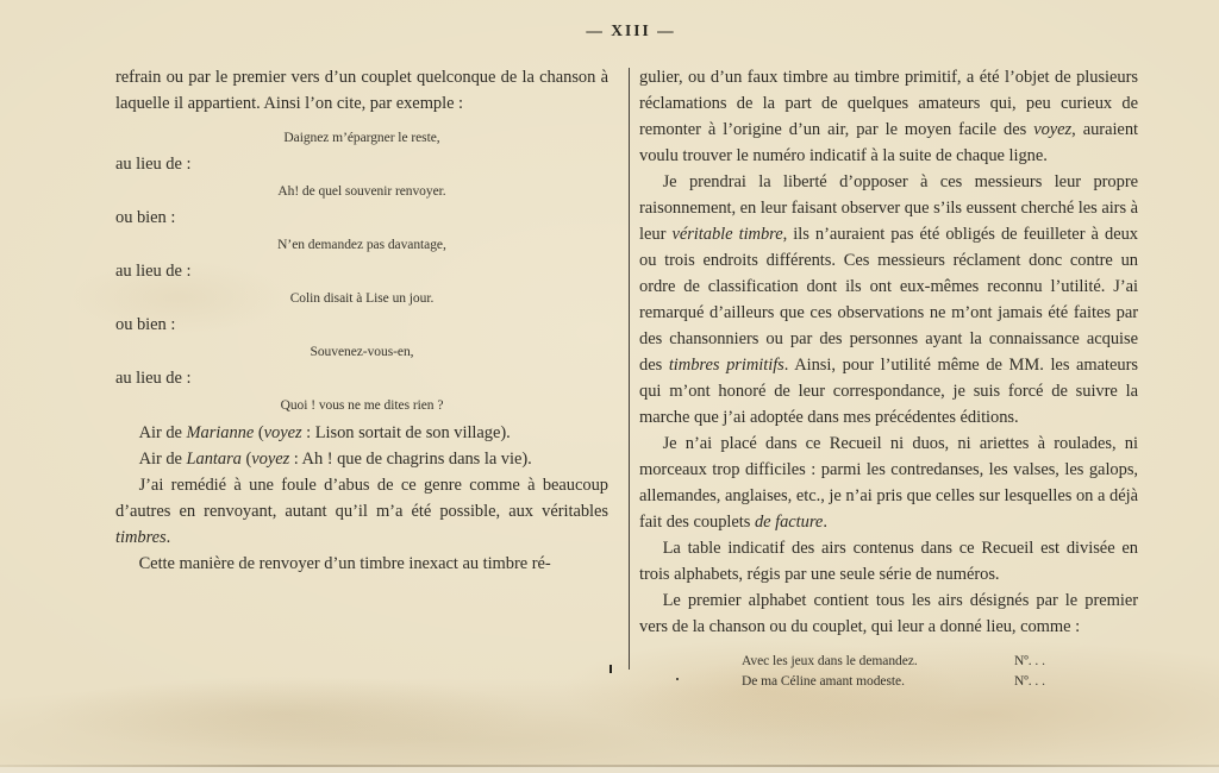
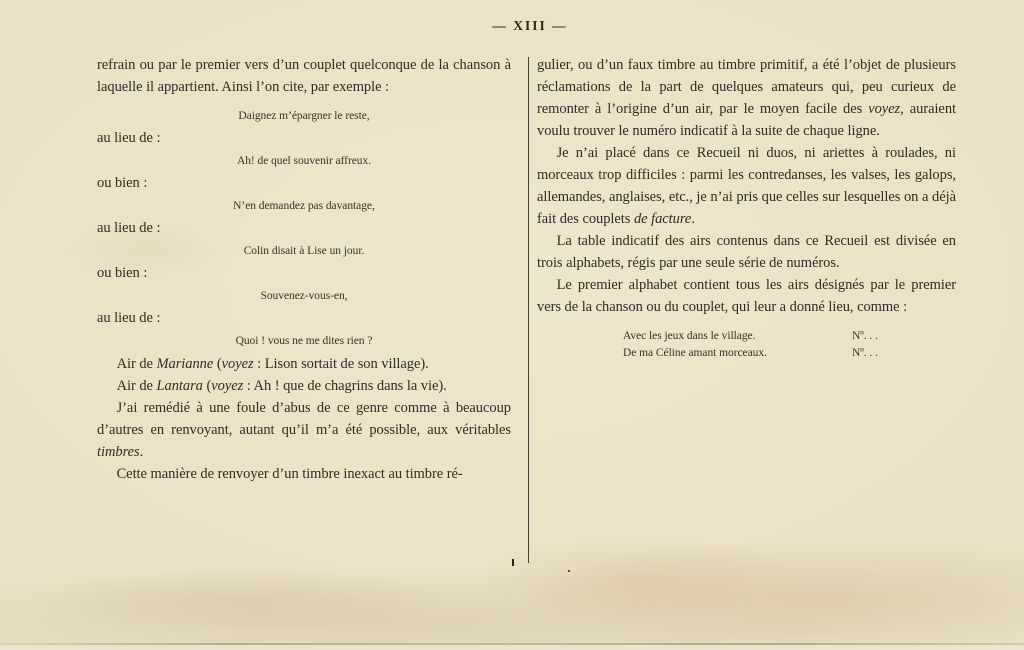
  — XIII —
  refrain ou par le premier vers d’un couplet quelconque de la chanson à laquelle il appartient. Ainsi l’on cite, par exemple :
  Daignez m’épargner le reste,
  au lieu de :
- Ah! de quel souvenir renvoyer.
+ Ah! de quel souvenir affreux.
  ou bien :
  N’en demandez pas davantage,
  au lieu de :
  Colin disait à Lise un jour.
  ou bien :
  Souvenez-vous-en,
  au lieu de :
  Quoi ! vous ne me dites rien ?
  Air de Marianne (voyez : Lison sortait de son village).
  Air de Lantara (voyez : Ah ! que de chagrins dans la vie).
  J’ai remédié à une foule d’abus de ce genre comme à beaucoup d’autres en renvoyant, autant qu’il m’a été possible, aux véritables timbres.
  Cette manière de renvoyer d’un timbre inexact au timbre ré-
  gulier, ou d’un faux timbre au timbre primitif, a été l’objet de plusieurs réclamations de la part de quelques amateurs qui, peu curieux de remonter à l’origine d’un air, par le moyen facile des voyez, auraient voulu trouver le numéro indicatif à la suite de chaque ligne.
- Je prendrai la liberté d’opposer à ces messieurs leur propre raisonnement, en leur faisant observer que s’ils eussent cherché les airs à leur véritable timbre, ils n’auraient pas été obligés de feuilleter à deux ou trois endroits différents. Ces messieurs réclament donc contre un ordre de classification dont ils ont eux-mêmes reconnu l’utilité. J’ai remarqué d’ailleurs que ces observations ne m’ont jamais été faites par des chansonniers ou par des personnes ayant la connaissance acquise des timbres primitifs. Ainsi, pour l’utilité même de MM. les amateurs qui m’ont honoré de leur correspondance, je suis forcé de suivre la marche que j’ai adoptée dans mes précédentes éditions.
  Je n’ai placé dans ce Recueil ni duos, ni ariettes à roulades, ni morceaux trop difficiles : parmi les contredanses, les valses, les galops, allemandes, anglaises, etc., je n’ai pris que celles sur lesquelles on a déjà fait des couplets de facture.
  La table indicatif des airs contenus dans ce Recueil est divisée en trois alphabets, régis par une seule série de numéros.
  Le premier alphabet contient tous les airs désignés par le premier vers de la chanson ou du couplet, qui leur a donné lieu, comme :
- Avec les jeux dans le demandez.
+ Avec les jeux dans le village.
  Nº. . .
- De ma Céline amant modeste.
+ De ma Céline amant morceaux.
  Nº. . .
